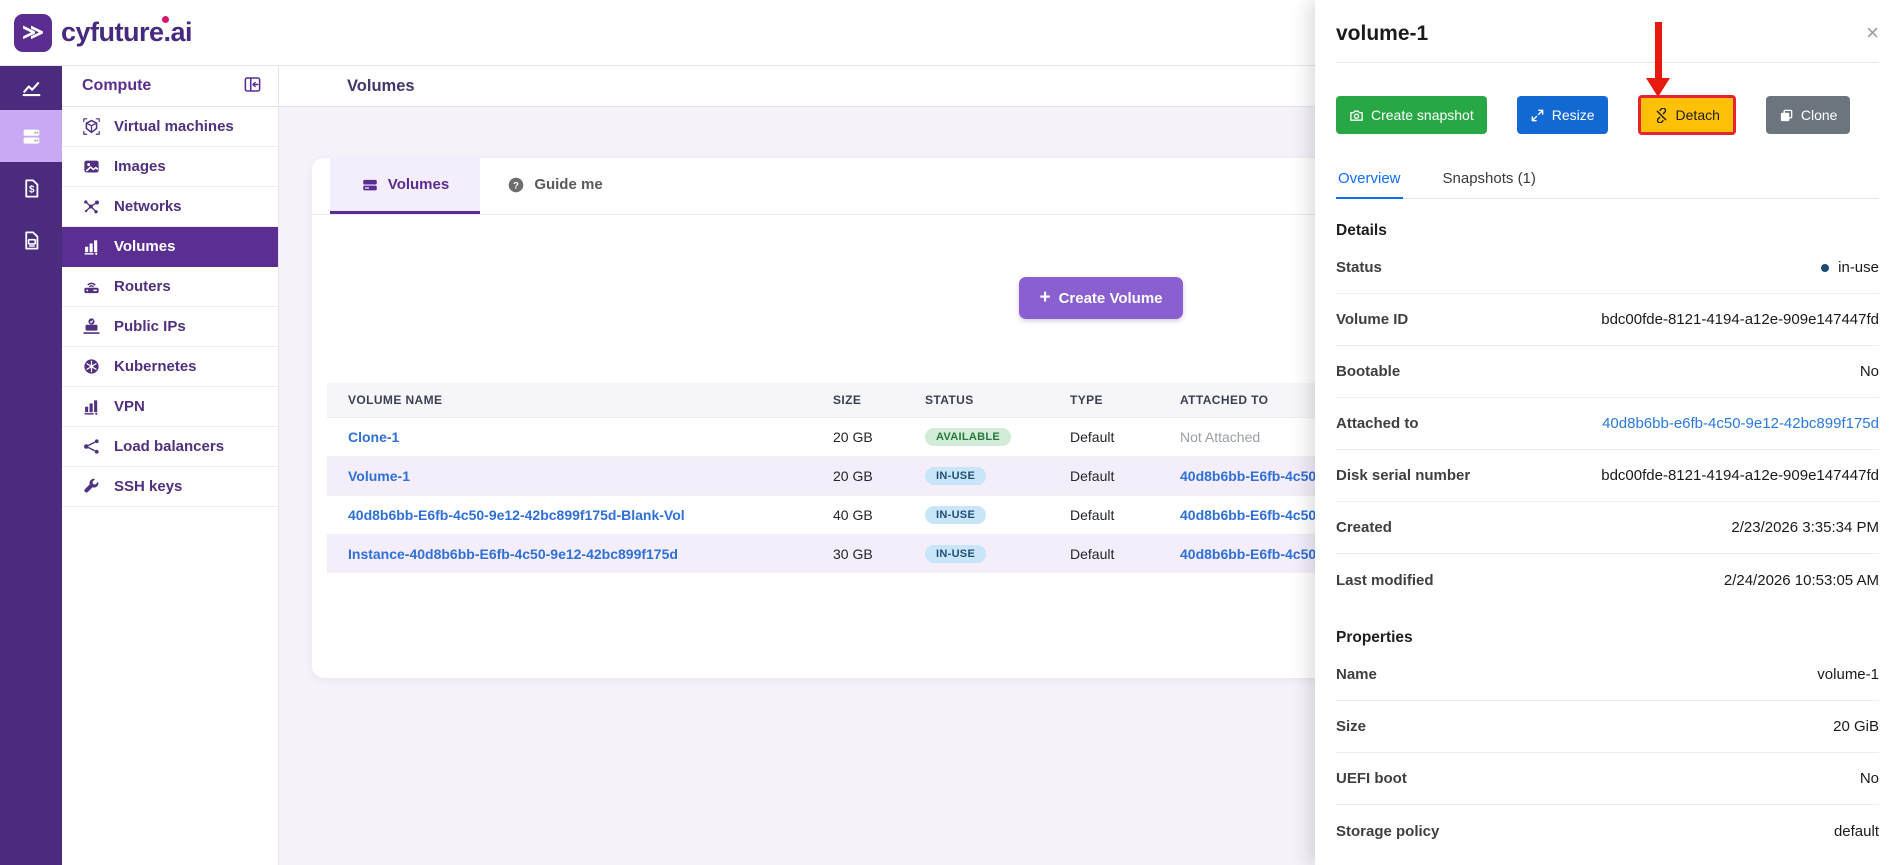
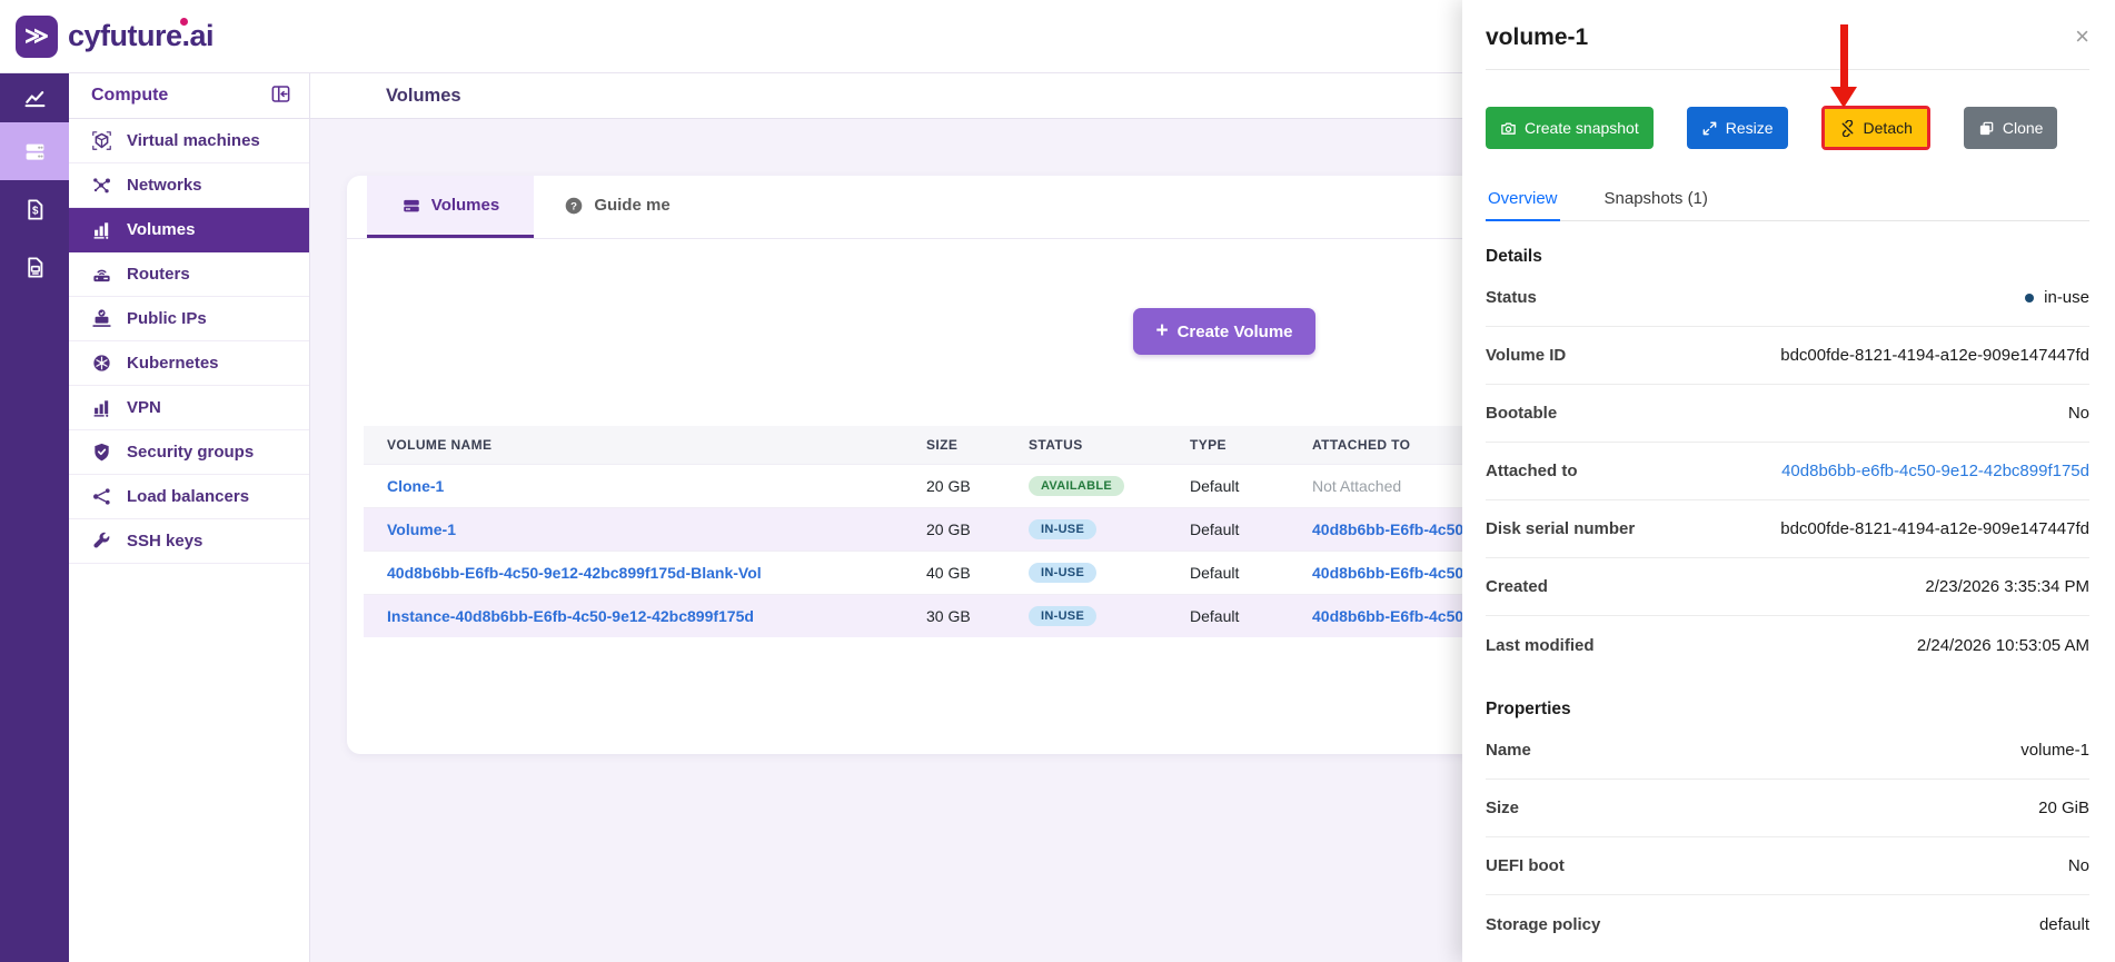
  ≫
  cyfuture.ai
  $
  Compute
  Virtual machines
- Images
  Networks
  Volumes
  Routers
  Public IPs
  Kubernetes
  VPN
+ Security groups
  Load balancers
  SSH keys
  Volumes
  Volumes
  ?
  Guide me
  +
  Create Volume
  VOLUME NAME	SIZE	STATUS	TYPE	ATTACHED TO
  Clone-1	20 GB	AVAILABLE	Default	Not Attached
  Volume-1	20 GB	IN-USE	Default	40d8b6bb-E6fb-4c50
  40d8b6bb-E6fb-4c50-9e12-42bc899f175d-Blank-Vol	40 GB	IN-USE	Default	40d8b6bb-E6fb-4c50
  Instance-40d8b6bb-E6fb-4c50-9e12-42bc899f175d	30 GB	IN-USE	Default	40d8b6bb-E6fb-4c50
  volume-1
  ×
  Create snapshot
  Resize
  Detach
  Clone
  Overview
  Snapshots (1)
  Details
  Status
  in-use
  Volume ID
  bdc00fde-8121-4194-a12e-909e147447fd
  Bootable
  No
  Attached to
  40d8b6bb-e6fb-4c50-9e12-42bc899f175d
  Disk serial number
  bdc00fde-8121-4194-a12e-909e147447fd
  Created
  2/23/2026 3:35:34 PM
  Last modified
  2/24/2026 10:53:05 AM
  Properties
  Name
  volume-1
  Size
  20 GiB
  UEFI boot
  No
  Storage policy
  default
